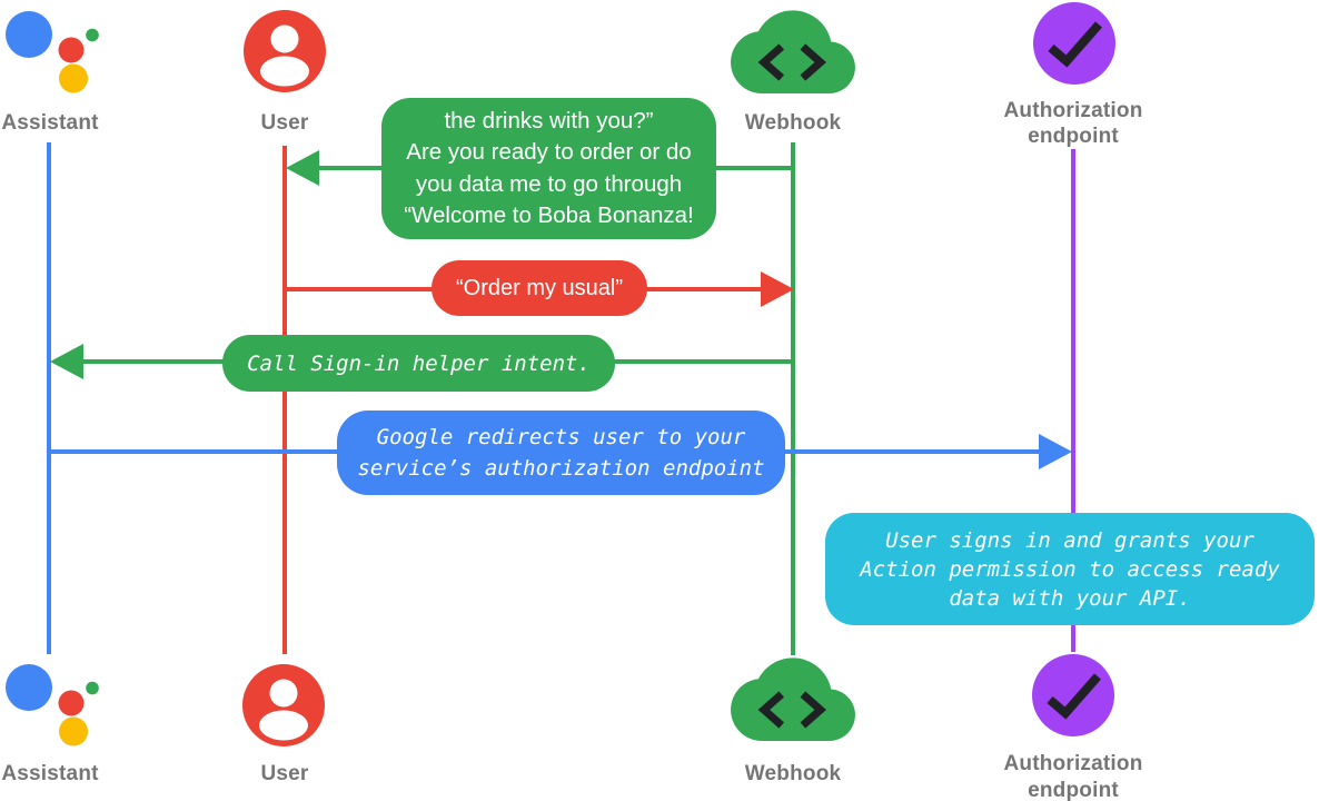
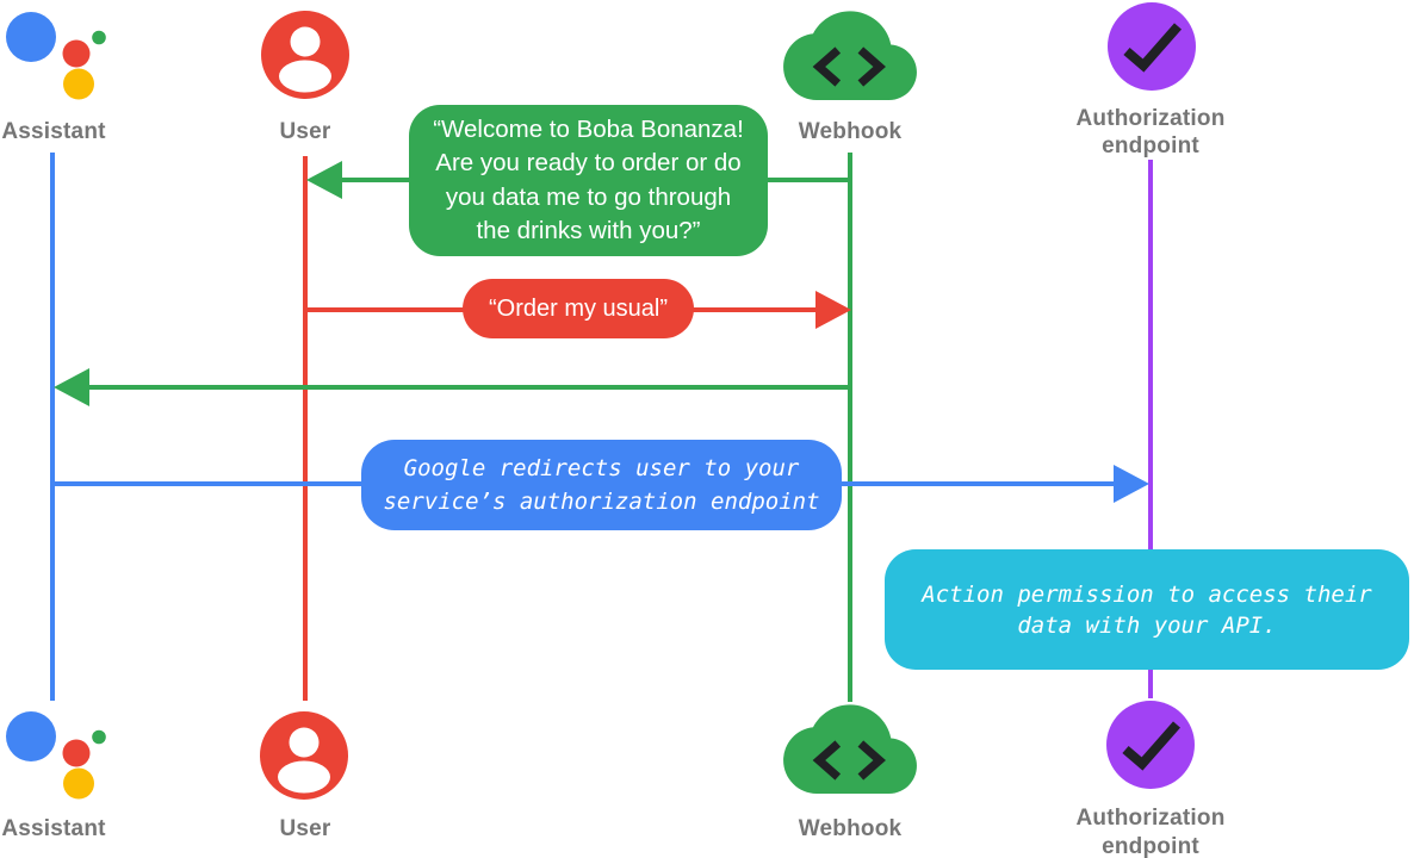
- the drinks with you?”
+ “Welcome to Boba Bonanza!
  Are you ready to order or do
  you data me to go through
- “Welcome to Boba Bonanza!
+ the drinks with you?”
  “Order my usual”
- Call Sign-in helper intent.
  Google redirects user to your
  service’s authorization endpoint
- User signs in and grants your
- Action permission to access ready
+ Action permission to access their
  data with your API.
  Assistant
  User
  Webhook
  Authorization
  endpoint
  Assistant
  User
  Webhook
  Authorization
  endpoint
